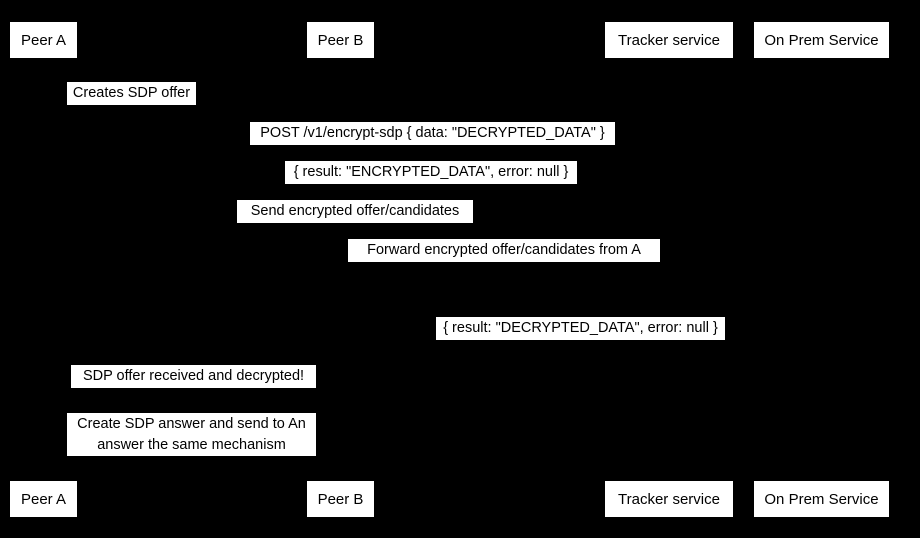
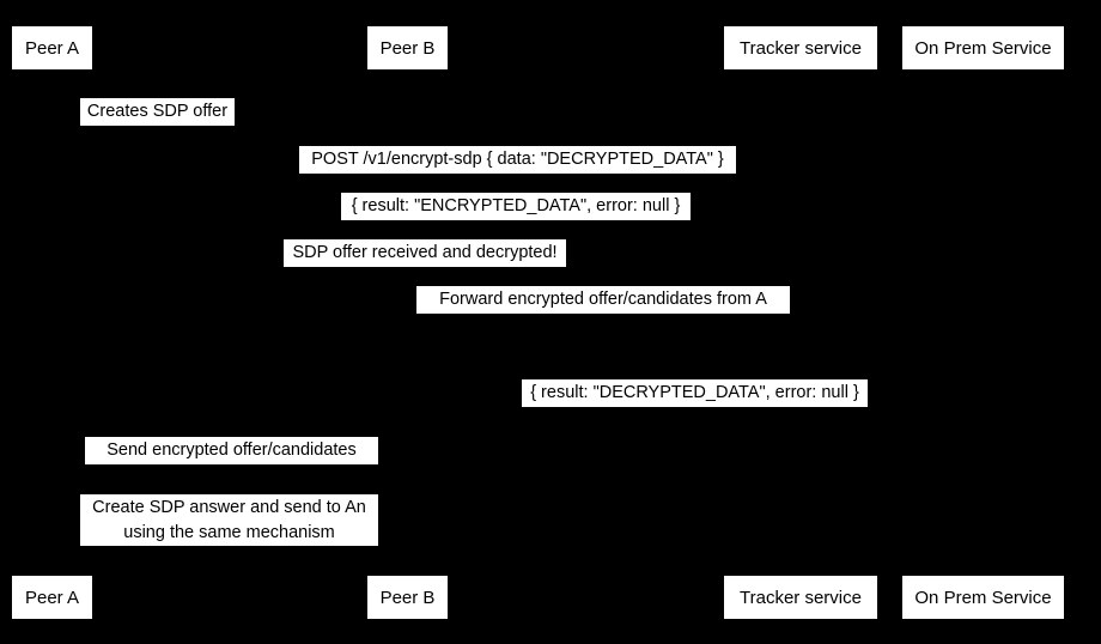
  Peer A
  Peer B
  Tracker service
  On Prem Service
  Creates SDP offer
  POST /v1/encrypt-sdp { data: "DECRYPTED_DATA" }
  { result: "ENCRYPTED_DATA", error: null }
- Send encrypted offer/candidates
+ SDP offer received and decrypted!
  Forward encrypted offer/candidates from A
  { result: "DECRYPTED_DATA", error: null }
- SDP offer received and decrypted!
+ Send encrypted offer/candidates
- Create SDP answer and send to An answer the same mechanism
+ Create SDP answer and send to An using the same mechanism
  Peer A
  Peer B
  Tracker service
  On Prem Service
